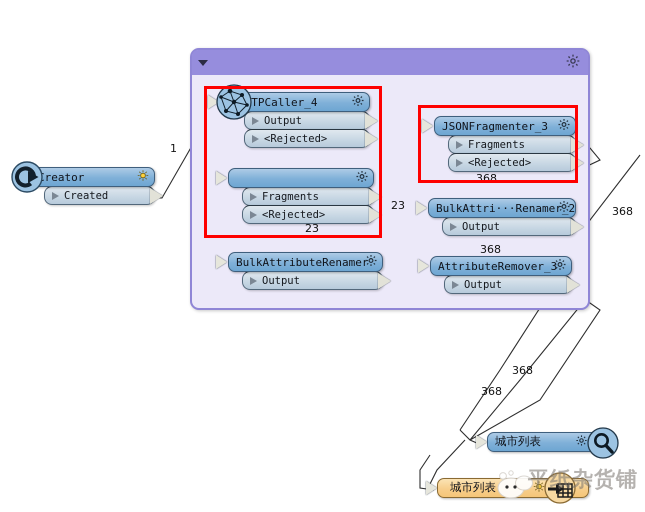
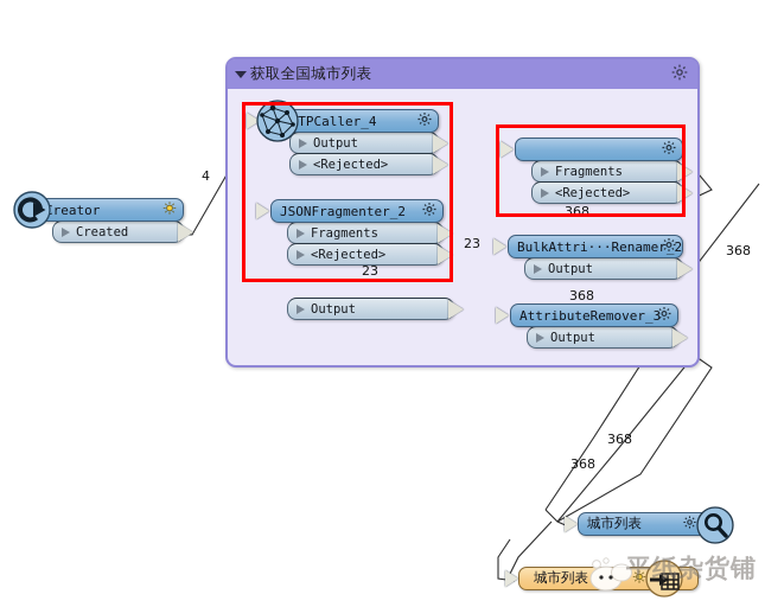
+ 获取全国城市列表
  reator
  Created
  TPCaller_4
  Output
  <Rejected>
+ JSONFragmenter_2
  Fragments
  <Rejected>
- BulkAttributeRenamer
  Output
- JSONFragmenter_3
  Fragments
  <Rejected>
  BulkAttri···Renamer2
  Output
  AttributeRemover_3
  Output
  城市列表
  城市列表
- 1
+ 4
  23
  23
  368
  368
  368
  368
  368
  平纸杂货铺
